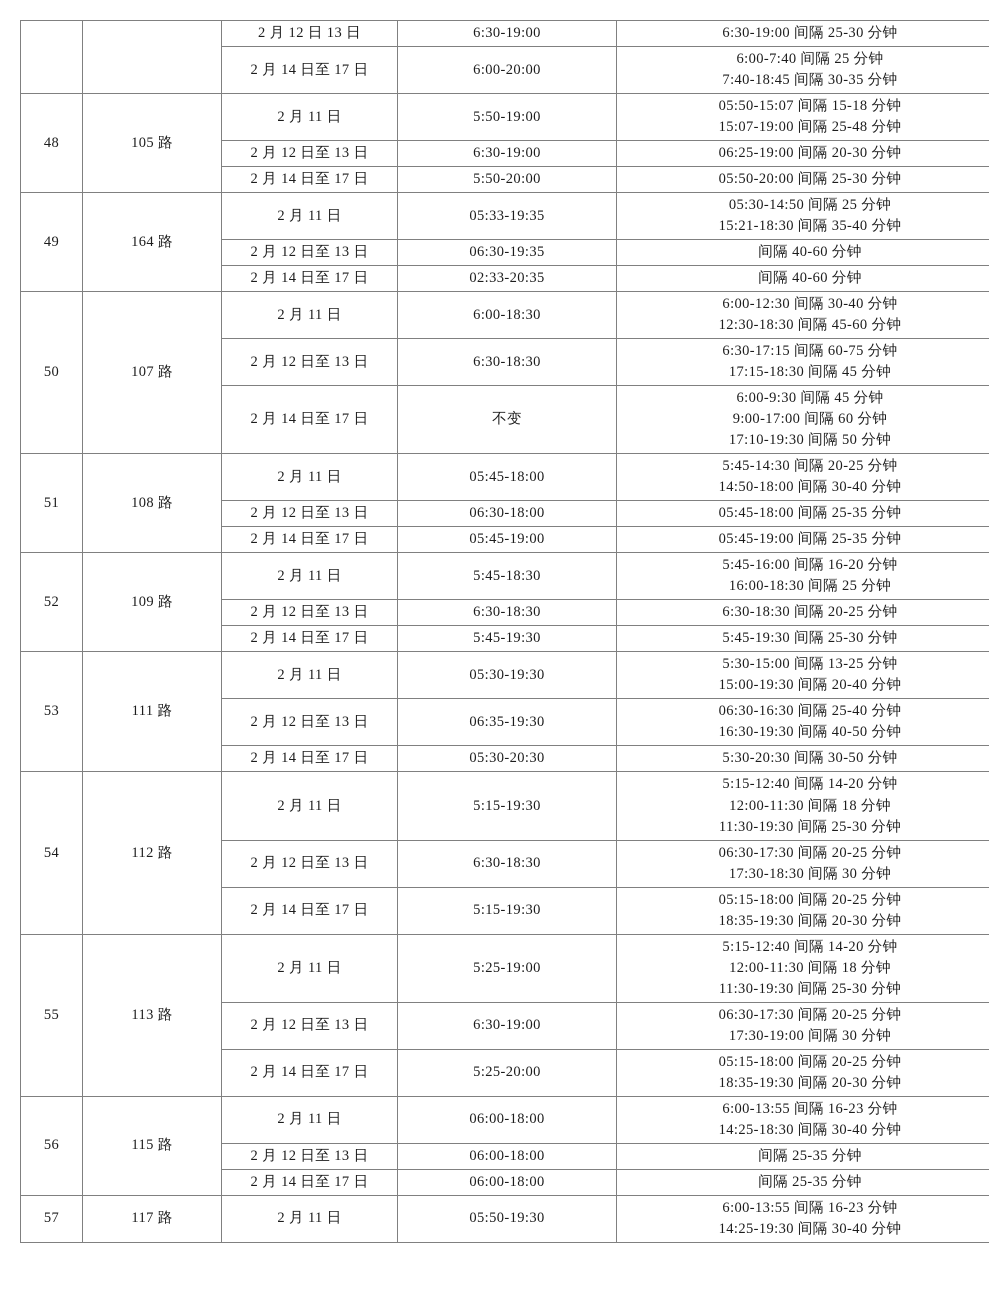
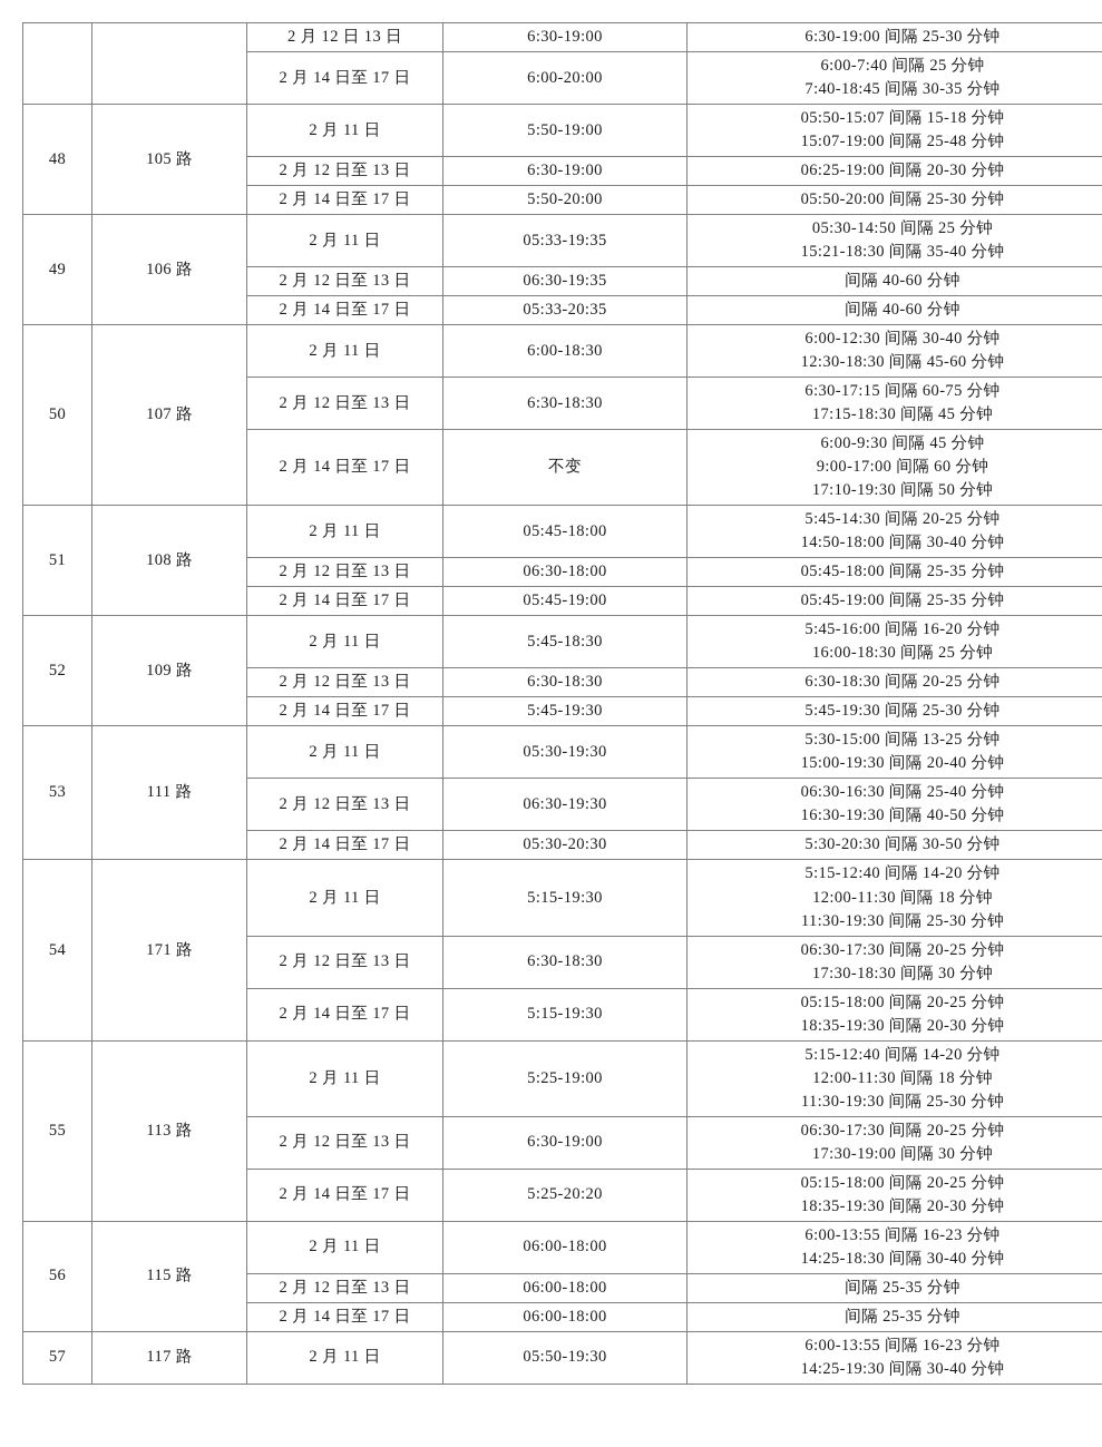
  		2 月 12 日 13 日	6:30-19:00	6:30-19:00 间隔 25-30 分钟
  2 月 14 日至 17 日	6:00-20:00	6:00-7:40 间隔 25 分钟 7:40-18:45 间隔 30-35 分钟
  48	105 路	2 月 11 日	5:50-19:00	05:50-15:07 间隔 15-18 分钟 15:07-19:00 间隔 25-48 分钟
  2 月 12 日至 13 日	6:30-19:00	06:25-19:00 间隔 20-30 分钟
  2 月 14 日至 17 日	5:50-20:00	05:50-20:00 间隔 25-30 分钟
- 49	164 路	2 月 11 日	05:33-19:35	05:30-14:50 间隔 25 分钟 15:21-18:30 间隔 35-40 分钟
+ 49	106 路	2 月 11 日	05:33-19:35	05:30-14:50 间隔 25 分钟 15:21-18:30 间隔 35-40 分钟
  2 月 12 日至 13 日	06:30-19:35	间隔 40-60 分钟
- 2 月 14 日至 17 日	02:33-20:35	间隔 40-60 分钟
+ 2 月 14 日至 17 日	05:33-20:35	间隔 40-60 分钟
  50	107 路	2 月 11 日	6:00-18:30	6:00-12:30 间隔 30-40 分钟 12:30-18:30 间隔 45-60 分钟
  2 月 12 日至 13 日	6:30-18:30	6:30-17:15 间隔 60-75 分钟 17:15-18:30 间隔 45 分钟
  2 月 14 日至 17 日	不变	6:00-9:30 间隔 45 分钟 9:00-17:00 间隔 60 分钟 17:10-19:30 间隔 50 分钟
  51	108 路	2 月 11 日	05:45-18:00	5:45-14:30 间隔 20-25 分钟 14:50-18:00 间隔 30-40 分钟
  2 月 12 日至 13 日	06:30-18:00	05:45-18:00 间隔 25-35 分钟
  2 月 14 日至 17 日	05:45-19:00	05:45-19:00 间隔 25-35 分钟
  52	109 路	2 月 11 日	5:45-18:30	5:45-16:00 间隔 16-20 分钟 16:00-18:30 间隔 25 分钟
  2 月 12 日至 13 日	6:30-18:30	6:30-18:30 间隔 20-25 分钟
  2 月 14 日至 17 日	5:45-19:30	5:45-19:30 间隔 25-30 分钟
  53	111 路	2 月 11 日	05:30-19:30	5:30-15:00 间隔 13-25 分钟 15:00-19:30 间隔 20-40 分钟
- 2 月 12 日至 13 日	06:35-19:30	06:30-16:30 间隔 25-40 分钟 16:30-19:30 间隔 40-50 分钟
+ 2 月 12 日至 13 日	06:30-19:30	06:30-16:30 间隔 25-40 分钟 16:30-19:30 间隔 40-50 分钟
  2 月 14 日至 17 日	05:30-20:30	5:30-20:30 间隔 30-50 分钟
- 54	112 路	2 月 11 日	5:15-19:30	5:15-12:40 间隔 14-20 分钟 12:00-11:30 间隔 18 分钟 11:30-19:30 间隔 25-30 分钟
+ 54	171 路	2 月 11 日	5:15-19:30	5:15-12:40 间隔 14-20 分钟 12:00-11:30 间隔 18 分钟 11:30-19:30 间隔 25-30 分钟
  2 月 12 日至 13 日	6:30-18:30	06:30-17:30 间隔 20-25 分钟 17:30-18:30 间隔 30 分钟
  2 月 14 日至 17 日	5:15-19:30	05:15-18:00 间隔 20-25 分钟 18:35-19:30 间隔 20-30 分钟
  55	113 路	2 月 11 日	5:25-19:00	5:15-12:40 间隔 14-20 分钟 12:00-11:30 间隔 18 分钟 11:30-19:30 间隔 25-30 分钟
  2 月 12 日至 13 日	6:30-19:00	06:30-17:30 间隔 20-25 分钟 17:30-19:00 间隔 30 分钟
- 2 月 14 日至 17 日	5:25-20:00	05:15-18:00 间隔 20-25 分钟 18:35-19:30 间隔 20-30 分钟
+ 2 月 14 日至 17 日	5:25-20:20	05:15-18:00 间隔 20-25 分钟 18:35-19:30 间隔 20-30 分钟
  56	115 路	2 月 11 日	06:00-18:00	6:00-13:55 间隔 16-23 分钟 14:25-18:30 间隔 30-40 分钟
  2 月 12 日至 13 日	06:00-18:00	间隔 25-35 分钟
  2 月 14 日至 17 日	06:00-18:00	间隔 25-35 分钟
  57	117 路	2 月 11 日	05:50-19:30	6:00-13:55 间隔 16-23 分钟 14:25-19:30 间隔 30-40 分钟
